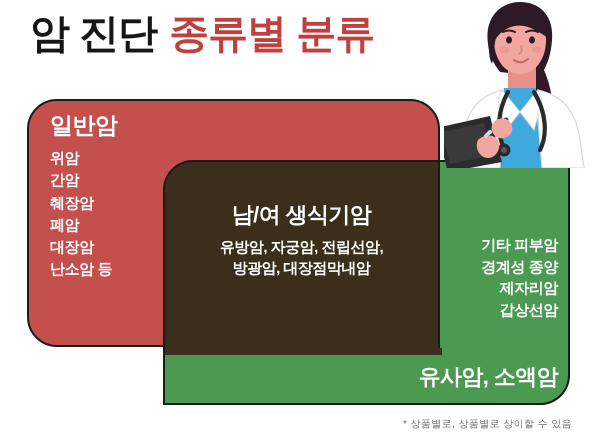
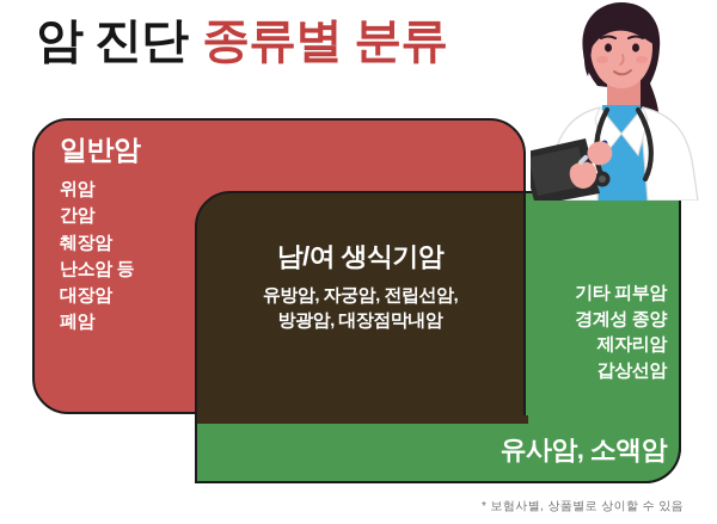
  암 진단
  종류별 분류
  일반암
  위암
  간암
  췌장암
- 폐암
+ 난소암 등
  대장암
- 난소암 등
+ 폐암
  남/여 생식기암
  유방암, 자궁암, 전립선암,
  방광암, 대장점막내암
  기타 피부암
  경계성 종양
  제자리암
  갑상선암
  유사암, 소액암
- * 상품별로, 상품별로 상이할 수 있음
+ * 보험사별, 상품별로 상이할 수 있음
